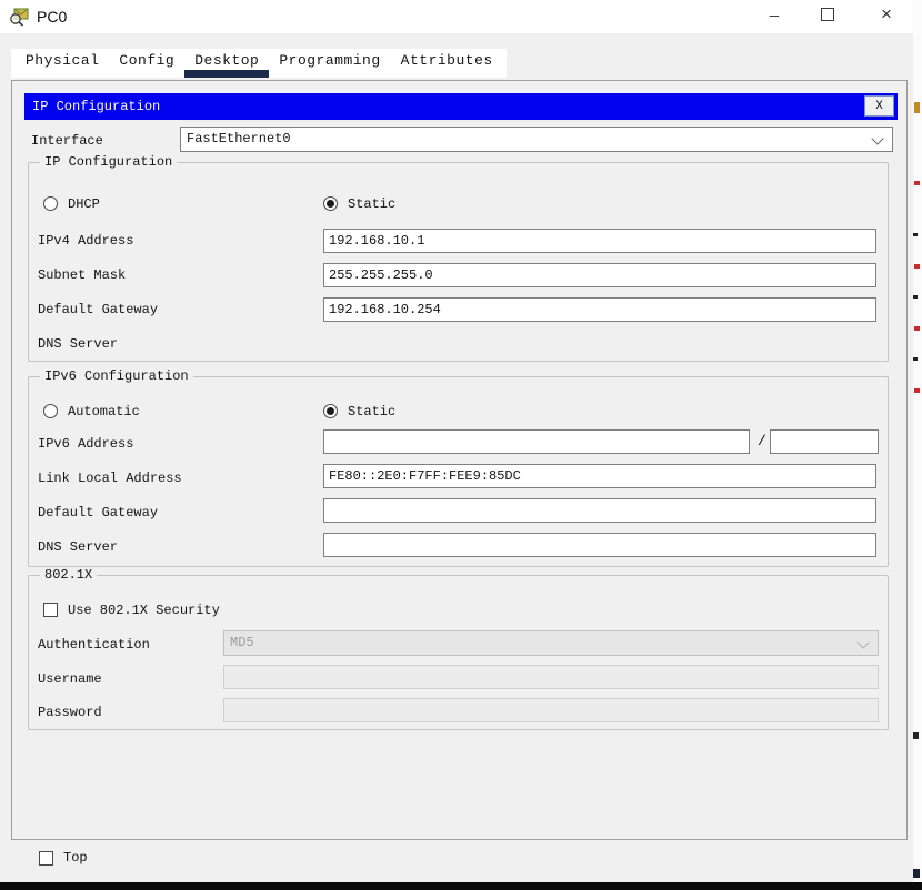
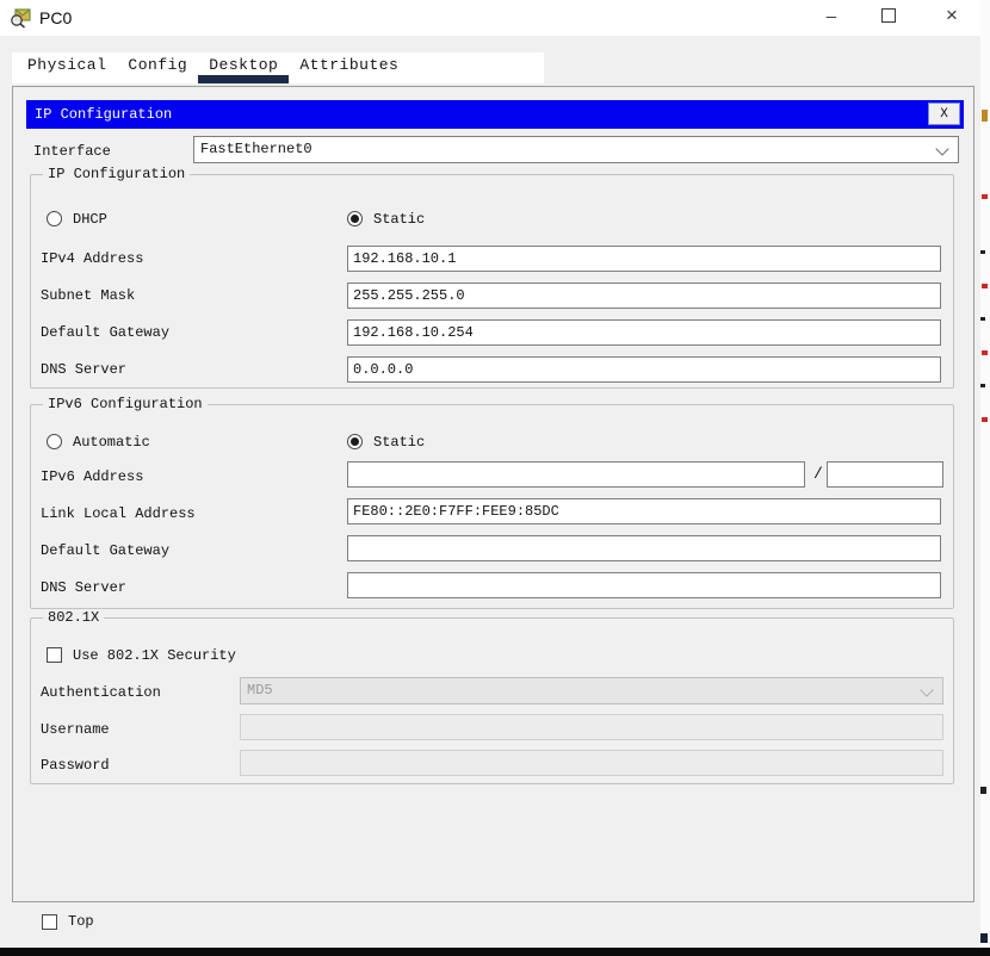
  PC0
  —
  ×
  Physical
  Config
  Desktop
- Programming
  Attributes
  IP Configuration
  X
  Interface
  FastEthernet0
  IP Configuration
  DHCP
  Static
  IPv4 Address
  192.168.10.1
  Subnet Mask
  255.255.255.0
  Default Gateway
  192.168.10.254
  DNS Server
+ 0.0.0.0
  IPv6 Configuration
  Automatic
  Static
  IPv6 Address
  /
  Link Local Address
  FE80::2E0:F7FF:FEE9:85DC
  Default Gateway
  DNS Server
  802.1X
  Use 802.1X Security
  Authentication
  MD5
  Username
  Password
  Top
